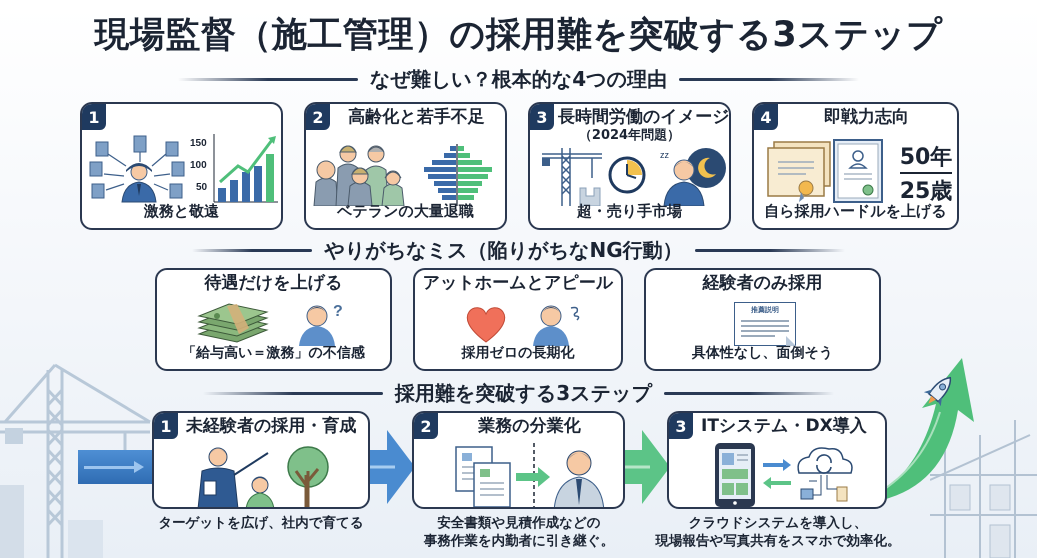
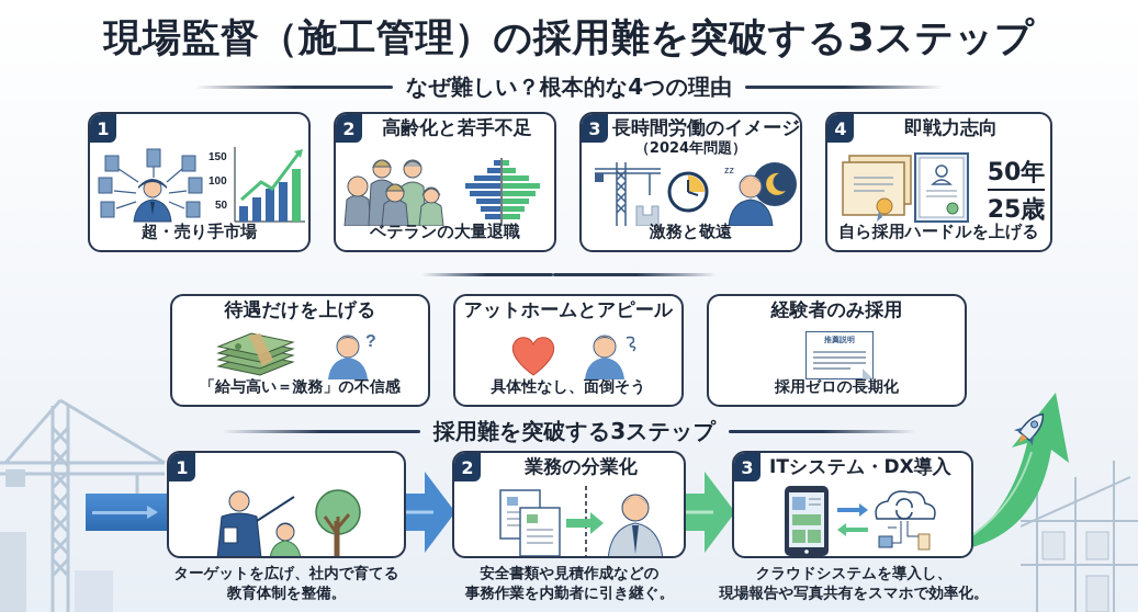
  現場監督（施工管理）の採用難を突破する3ステップ
  なぜ難しい？根本的な4つの理由
  1
  150
  100
  50
- 激務と敬遠
+ 超・売り手市場
  2
  高齢化と若手不足
  ベテランの大量退職
  3
  長時間労働のイメージ
  （2024年問題）
  zz
- 超・売り手市場
+ 激務と敬遠
  4
  即戦力志向
  50年
  25歳
  自ら採用ハードルを上げる
- やりがちなミス（陥りがちなNG行動）
  待遇だけを上げる
  ?
  「給与高い＝激務」の不信感
  アットホームとアピール
- 採用ゼロの長期化
+ 具体性なし、面倒そう
  経験者のみ採用
  推薦説明
- 具体性なし、面倒そう
+ 採用ゼロの長期化
  採用難を突破する3ステップ
  1
- 未経験者の採用・育成
  ターゲットを広げ、社内で育てる
+ 教育体制を整備。
  2
  業務の分業化
  安全書類や見積作成などの
  事務作業を内勤者に引き継ぐ。
  3
  ITシステム・DX導入
  クラウドシステムを導入し、
  現場報告や写真共有をスマホで効率化。
